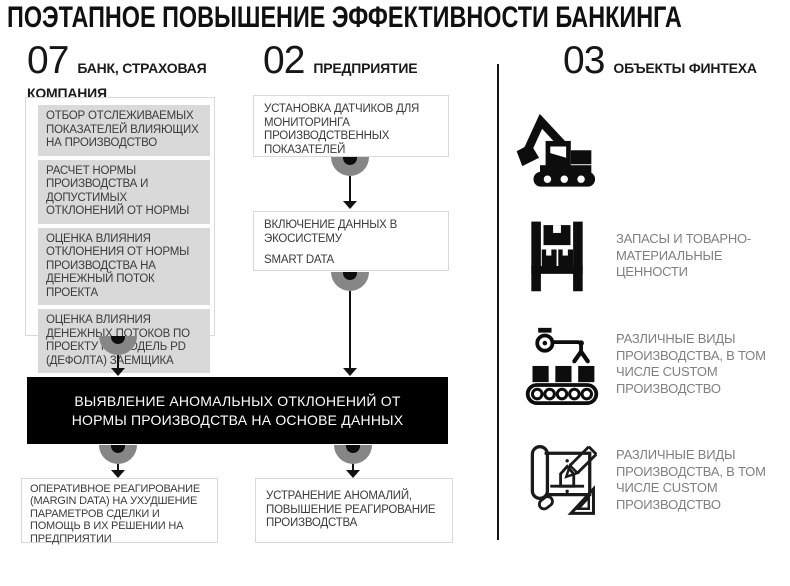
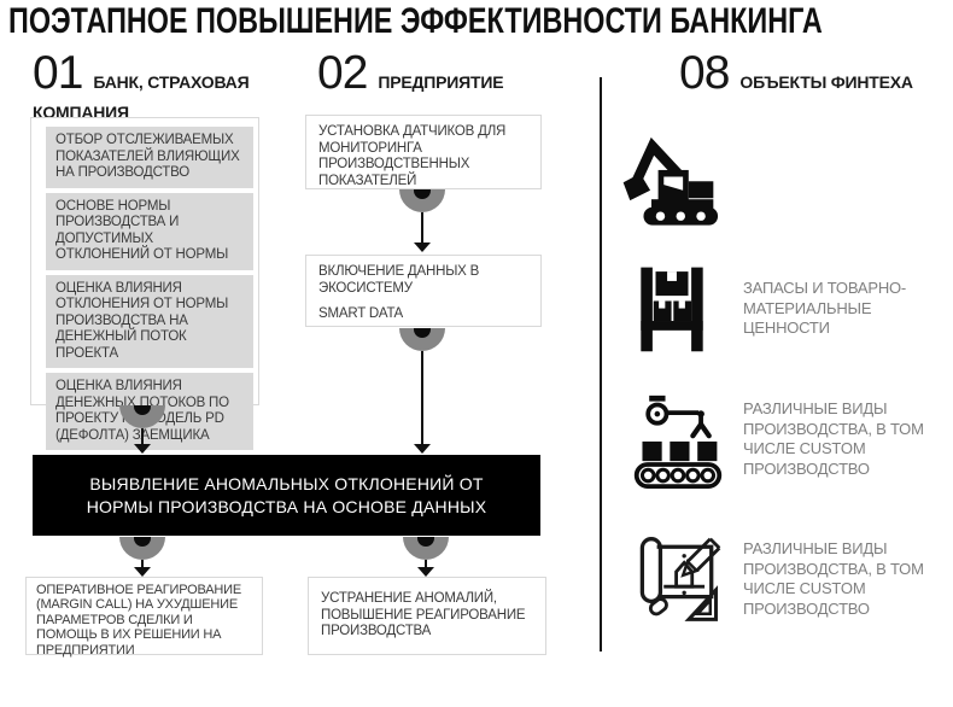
  ПОЭТАПНОЕ ПОВЫШЕНИЕ ЭФФЕКТИВНОСТИ БАНКИНГА
- 07 БАНК, СТРАХОВАЯ КОМПАНИЯ
+ 01 БАНК, СТРАХОВАЯ КОМПАНИЯ
  02 ПРЕДПРИЯТИЕ
- 03 ОБЪЕКТЫ ФИНТЕХА
+ 08 ОБЪЕКТЫ ФИНТЕХА
  ОТБОР ОТСЛЕЖИВАЕМЫХ ПОКАЗАТЕЛЕЙ ВЛИЯЮЩИХ НА ПРОИЗВОДСТВО
- РАСЧЕТ НОРМЫ ПРОИЗВОДСТВА И ДОПУСТИМЫХ ОТКЛОНЕНИЙ ОТ НОРМЫ
+ ОСНОВЕ НОРМЫ ПРОИЗВОДСТВА И ДОПУСТИМЫХ ОТКЛОНЕНИЙ ОТ НОРМЫ
  ОЦЕНКА ВЛИЯНИЯ ОТКЛОНЕНИЯ ОТ НОРМЫ ПРОИЗВОДСТВА НА ДЕНЕЖНЫЙ ПОТОК ПРОЕКТА
  ОЦЕНКА ВЛИЯНИЯ ДЕНЕЖНЫХ ПОТОКОВ ПО ПРОЕКТУДЕЛЬ PD (ДЕФОЛТА) ЗАЕМЩИКА
  УСТАНОВКА ДАТЧИКОВ ДЛЯ МОНИТОРИНГА ПРОИЗВОДСТВЕННЫХ ПОКАЗАТЕЛЕЙ
  ВКЛЮЧЕНИЕ ДАННЫХ В ЭКОСИСТЕМУ
  SMART DATA
  ВЫЯВЛЕНИЕ АНОМАЛЬНЫХ ОТКЛОНЕНИЙ ОТ НОРМЫ ПРОИЗВОДСТВА НА ОСНОВЕ ДАННЫХ
- ОПЕРАТИВНОЕ РЕАГИРОВАНИЕ (MARGIN DATA) НА УХУДШЕНИЕ ПАРАМЕТРОВ СДЕЛКИ И ПОМОЩЬ В ИХ РЕШЕНИИ НА ПРЕДПРИЯТИИ
+ ОПЕРАТИВНОЕ РЕАГИРОВАНИЕ (MARGIN CALL) НА УХУДШЕНИЕ ПАРАМЕТРОВ СДЕЛКИ И ПОМОЩЬ В ИХ РЕШЕНИИ НА ПРЕДПРИЯТИИ
  УСТРАНЕНИЕ АНОМАЛИЙ, ПОВЫШЕНИЕ РЕАГИРОВАНИЕ ПРОИЗВОДСТВА
  ЗАПАСЫ И ТОВАРНО-МАТЕРИАЛЬНЫЕ ЦЕННОСТИ
  РАЗЛИЧНЫЕ ВИДЫ ПРОИЗВОДСТВА, В ТОМ ЧИСЛЕ CUSTOM ПРОИЗВОДСТВО
  РАЗЛИЧНЫЕ ВИДЫ ПРОИЗВОДСТВА, В ТОМ ЧИСЛЕ CUSTOM ПРОИЗВОДСТВО
